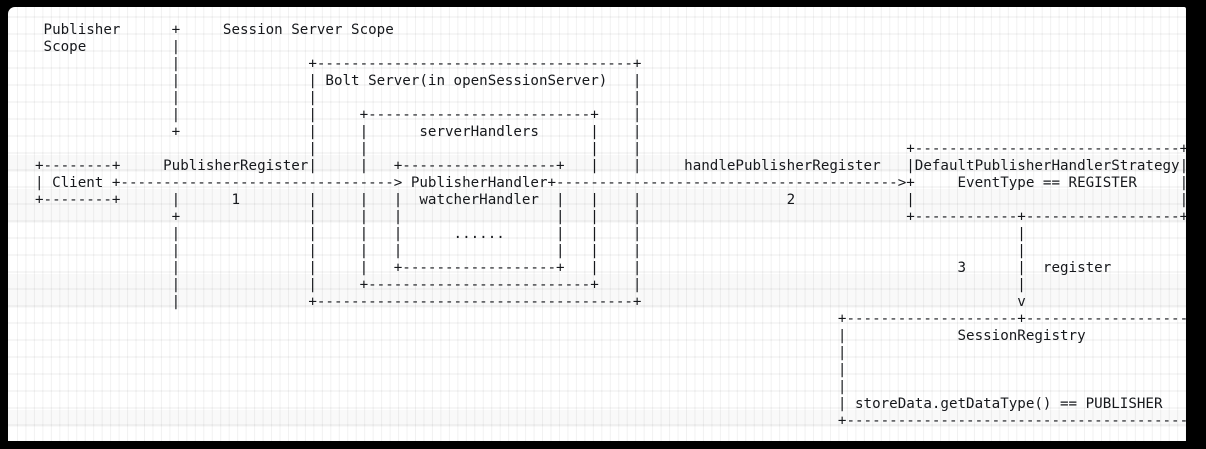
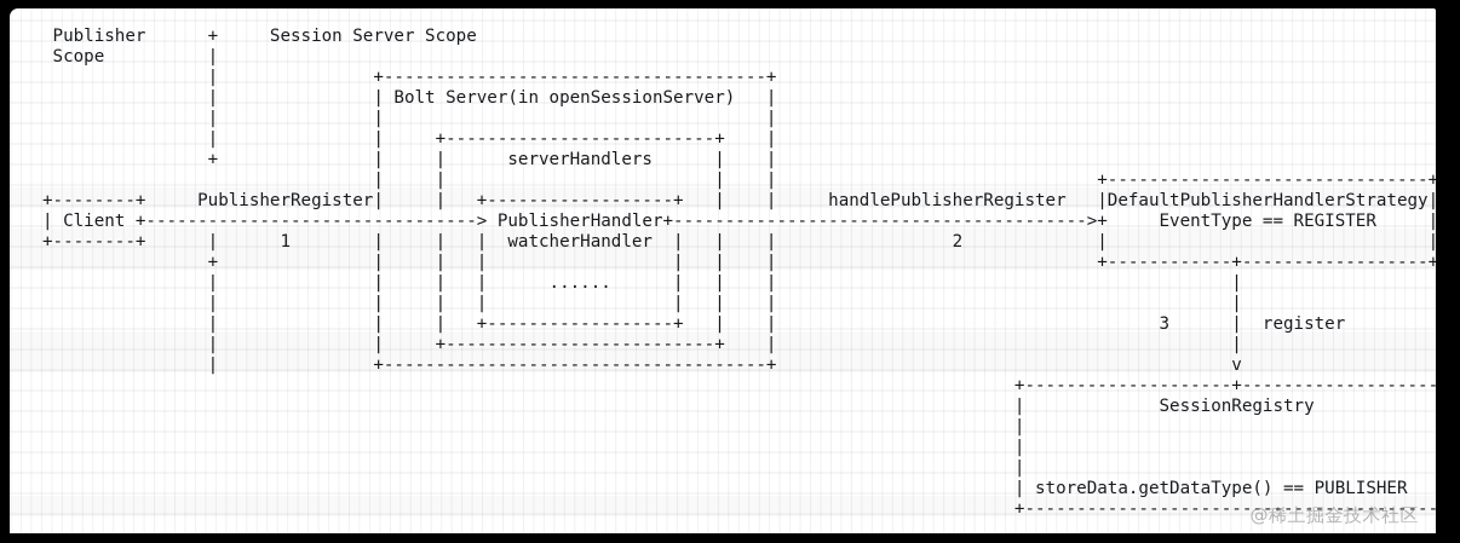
  Publisher + Session Server Scope
  Scope |
  | +-------------------------------------+
  | | Bolt Server(in openSessionServer) |
  | | |
  | | +--------------------------+ |
  + | | serverHandlers | |
  | | | | +-------------------------------+
  +--------+ PublisherRegister| | +------------------+ | | handlePublisherRegister |DefaultPublisherHandlerStrategy|
  | Client +--------------------------------> PublisherHandler+---------------------------------------->+ EventType == REGISTER |
  +--------+ | 1 | | | watcherHandler | | | 2 | |
  + | | | | | | +------------+------------------+
  | | | | ...... | | | |
  | | | | | | | |
  | | | +------------------+ | | 3 | register
  | | +--------------------------+ | |
  | +-------------------------------------+ v
  +--------------------+-------------------
  | SessionRegistry
  | storeData.getDataType() == PUBLISHER
  +----------------------------------------
+ @稀土掘金技术社区
